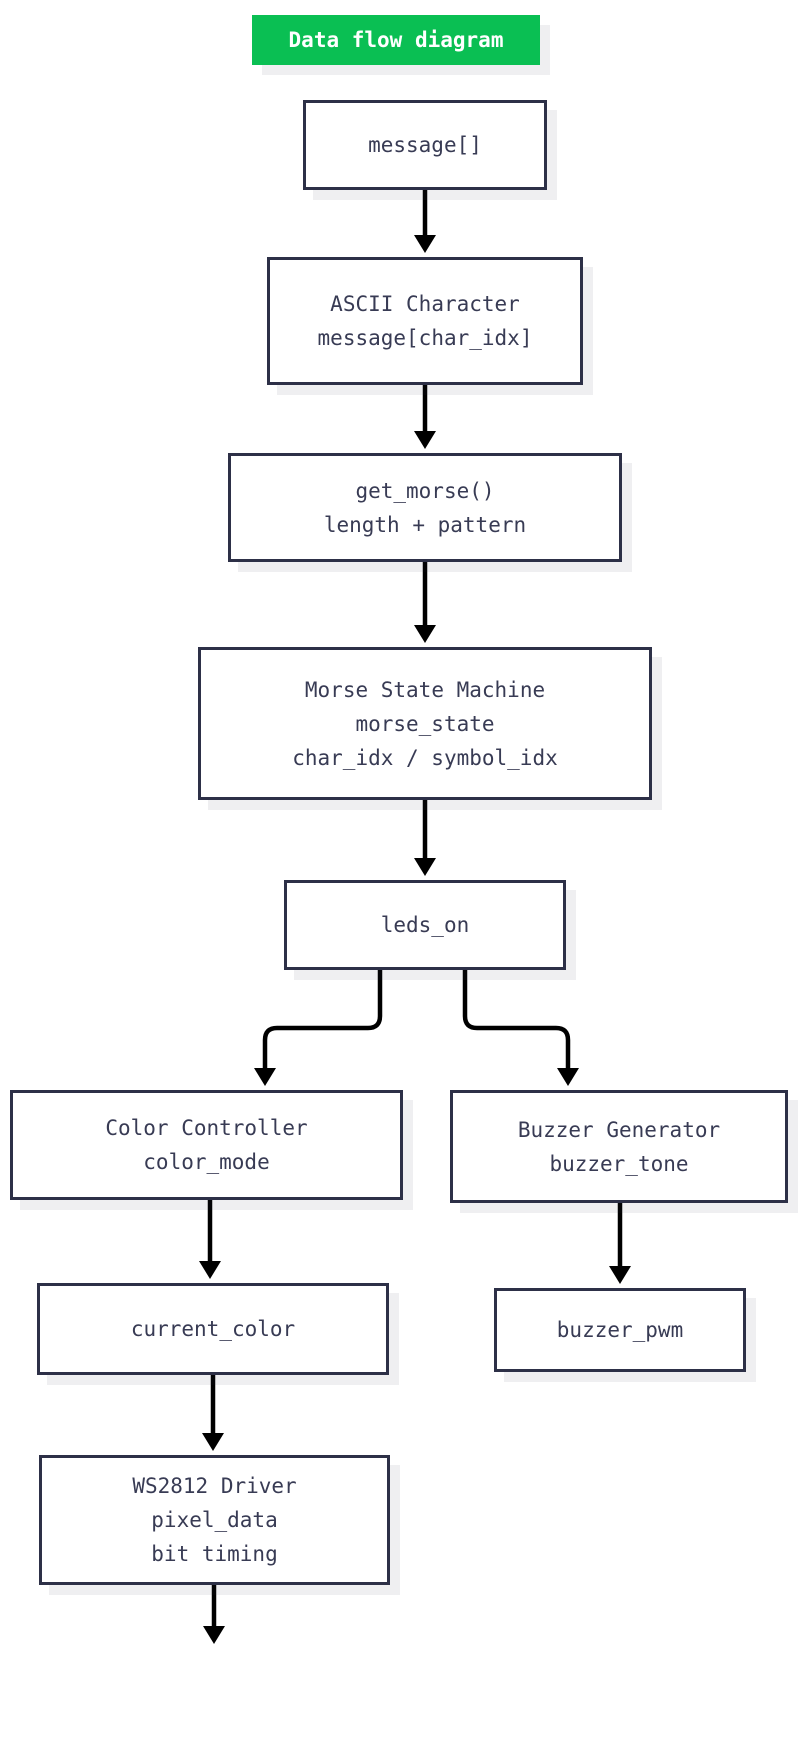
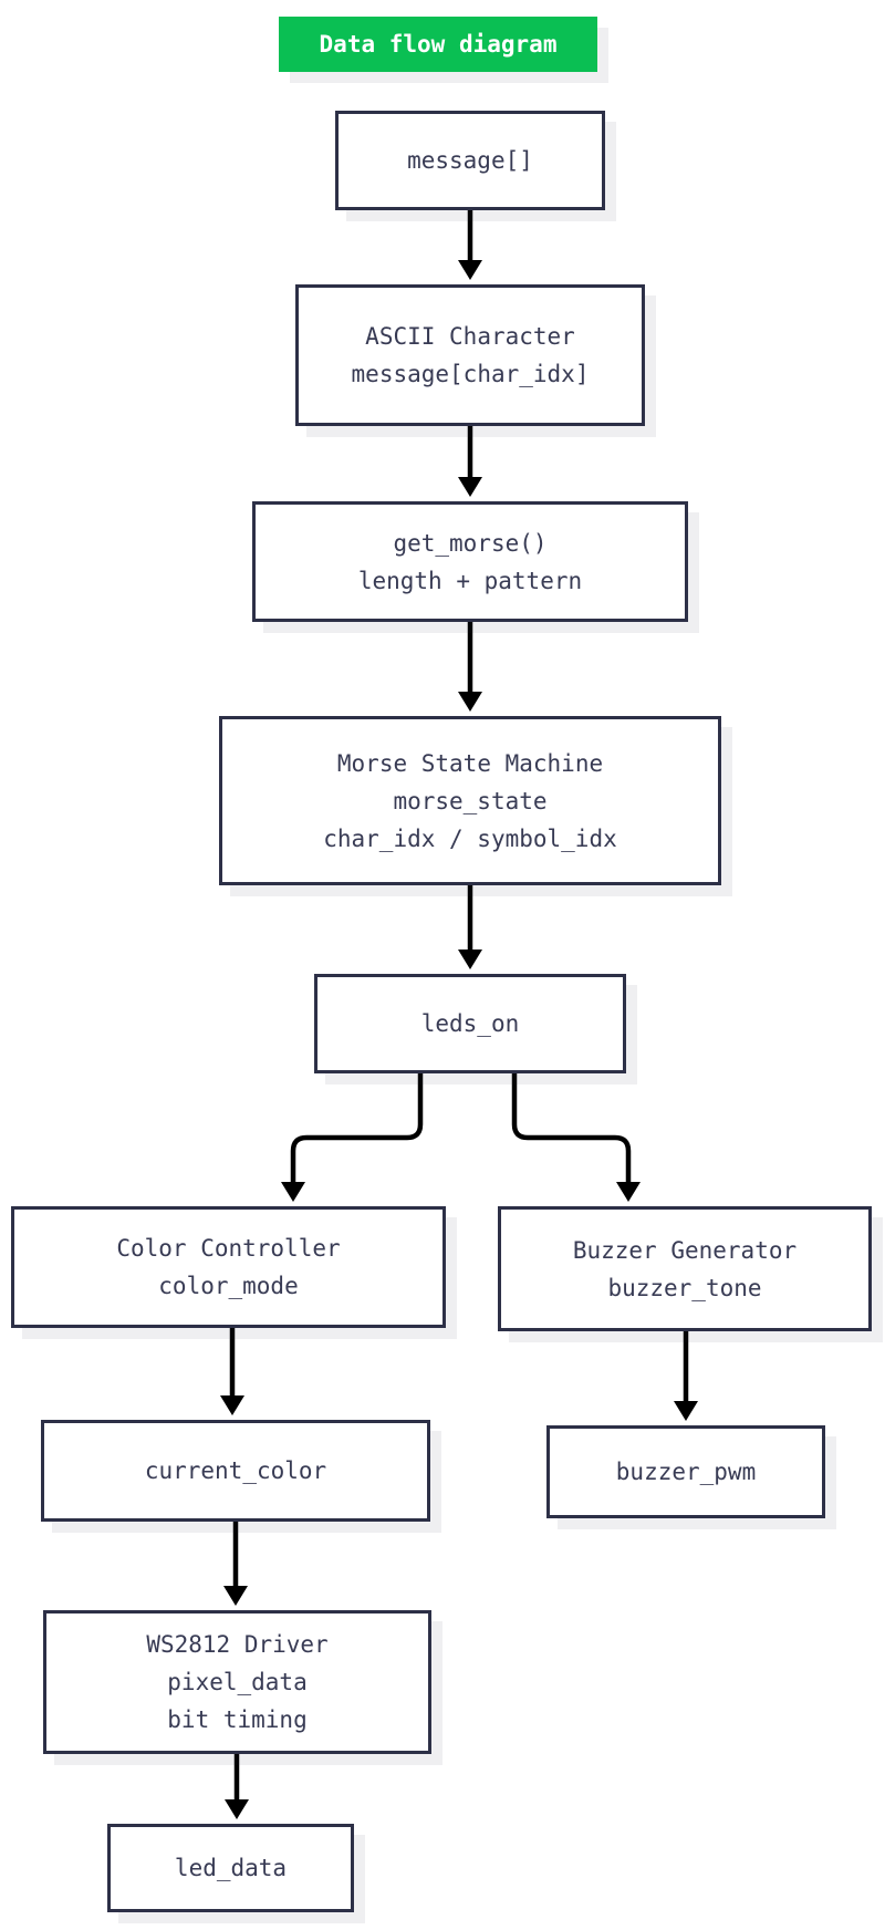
  Data flow diagram
  message[]
  ASCII Character
  message[char_idx]
  get_morse()
  length + pattern
  Morse State Machine
  morse_state
  char_idx / symbol_idx
  leds_on
  Color Controller
  color_mode
  Buzzer Generator
  buzzer_tone
  current_color
  buzzer_pwm
  WS2812 Driver
  pixel_data
  bit timing
+ led_data
